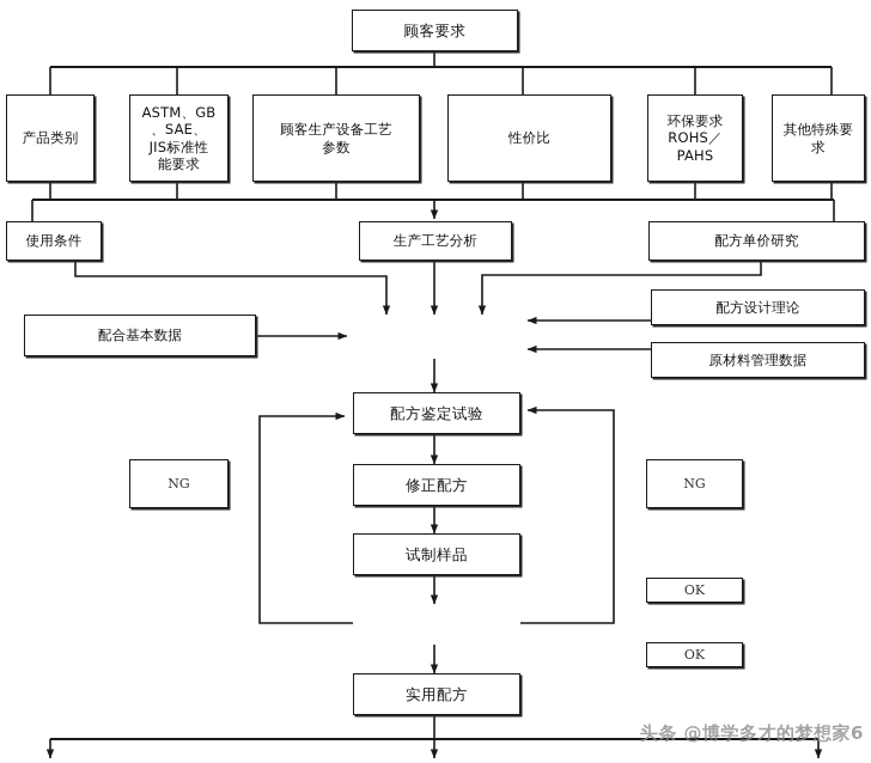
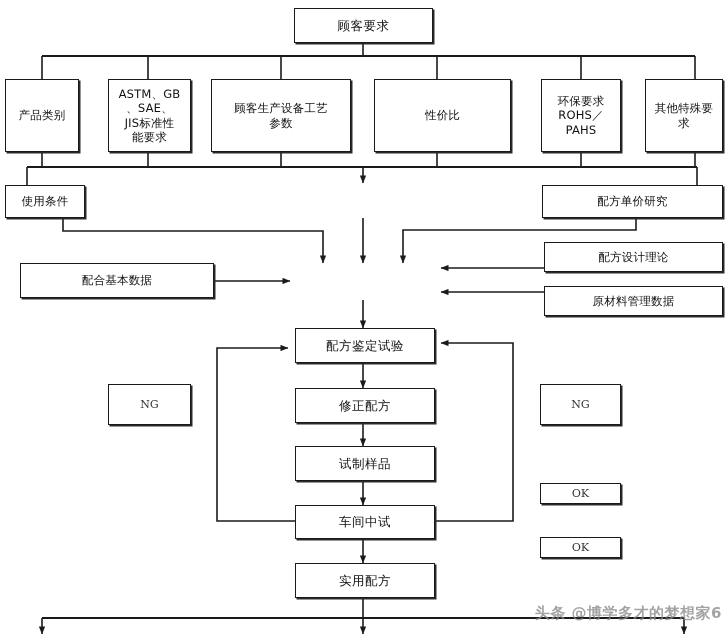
  顾客要求
  产品类别
  ASTM、GB
  、SAE、
  JIS标准性
  能要求
  顾客生产设备工艺
  参数
  性价比
  环保要求
  ROHS／PAHS
  其他特殊要
  求
  使用条件
- 生产工艺分析
  配方单价研究
  配方设计理论
  配合基本数据
  原材料管理数据
  配方鉴定试验
  NG
  修正配方
  NG
  试制样品
  OK
+ 车间中试
  OK
  实用配方
  头条 @博学多才的梦想家6
